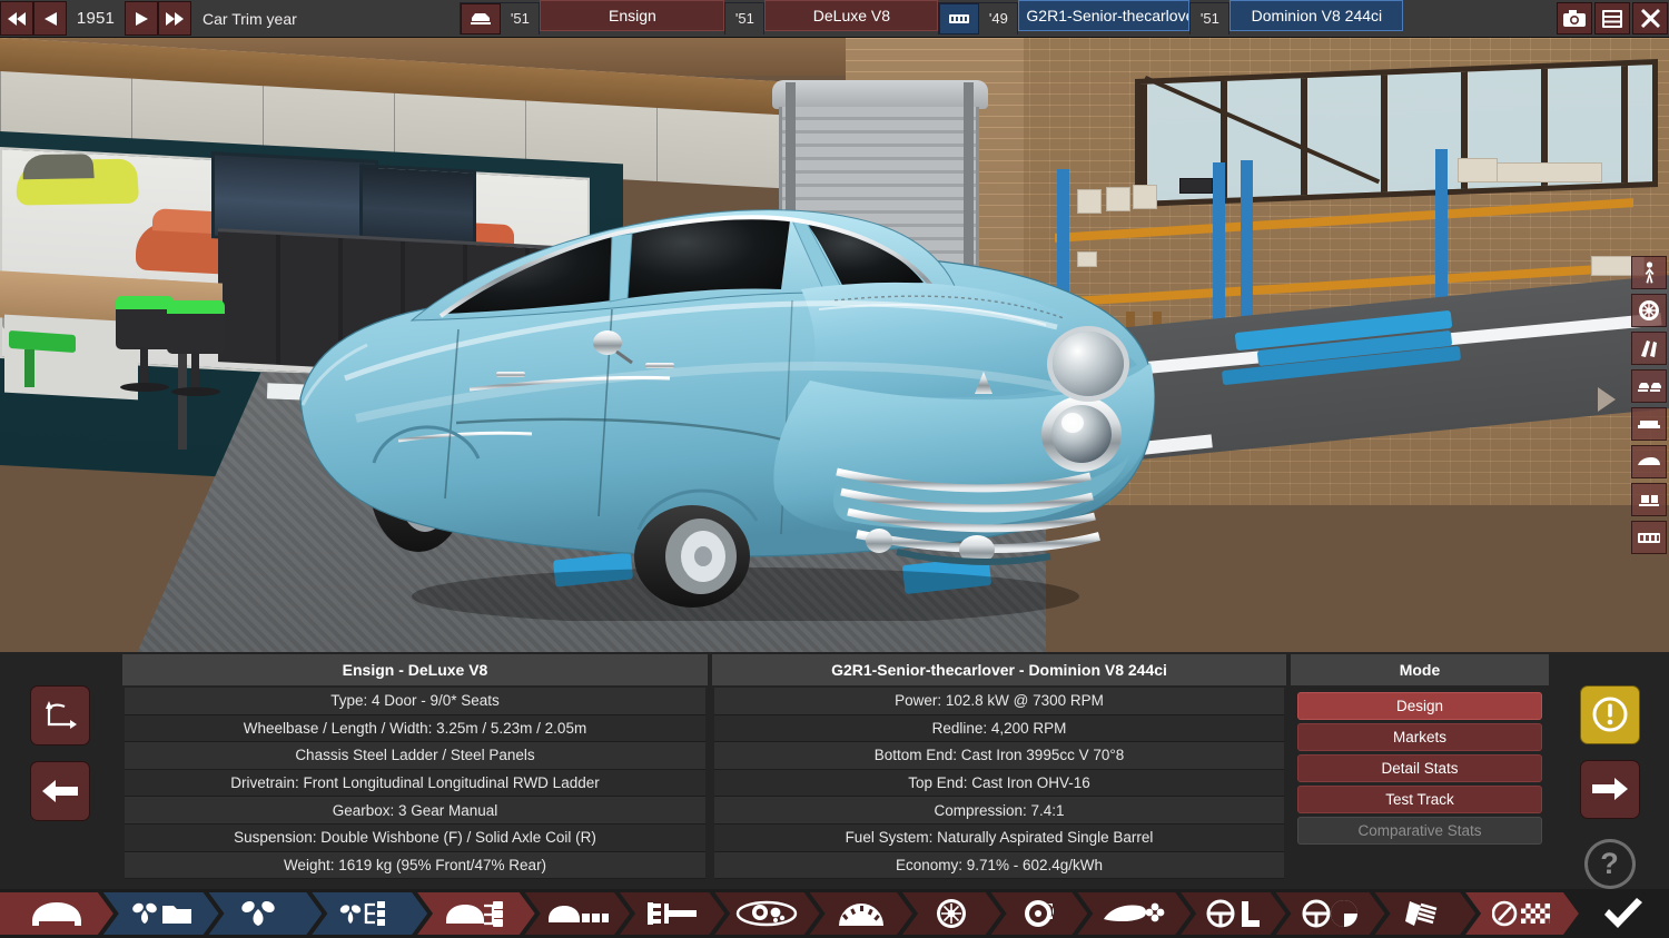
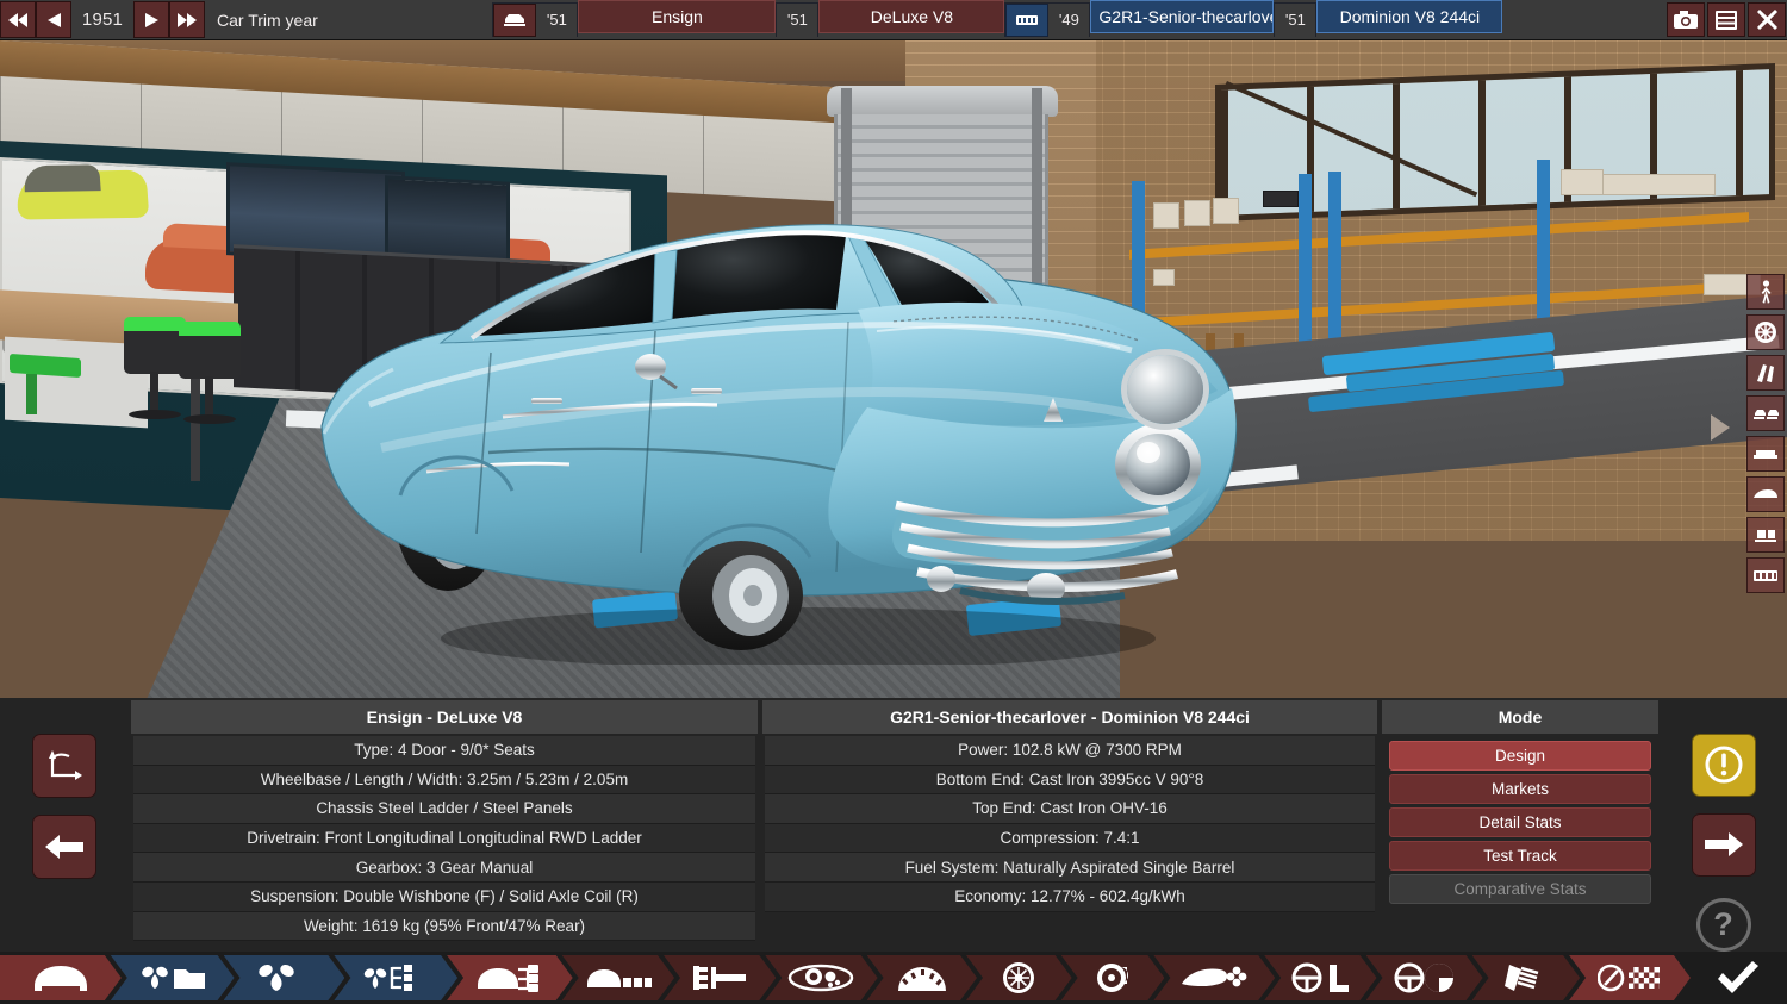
  1951
  Car Trim year
  '51
  Ensign
  '51
  DeLuxe V8
  '49
  G2R1-Senior-thecarlov
  '51
  Dominion V8 244ci
  Ensign - DeLuxe V8
  Type: 4 Door - 9/0* Seats
  Wheelbase / Length / Width: 3.25m / 5.23m / 2.05m
  Chassis Steel Ladder / Steel Panels
  Drivetrain: Front Longitudinal Longitudinal RWD Ladder
  Gearbox: 3 Gear Manual
  Suspension: Double Wishbone (F) / Solid Axle Coil (R)
  Weight: 1619 kg (95% Front/47% Rear)
  G2R1-Senior-thecarlover - Dominion V8 244ci
  Power: 102.8 kW @ 7300 RPM
- Redline: 4,200 RPM
- Bottom End: Cast Iron 3995cc V 70°8
+ Bottom End: Cast Iron 3995cc V 90°8
  Top End: Cast Iron OHV-16
  Compression: 7.4:1
  Fuel System: Naturally Aspirated Single Barrel
- Economy: 9.71% - 602.4g/kWh
+ Economy: 12.77% - 602.4g/kWh
  Mode
  Design
  Markets
  Detail Stats
  Test Track
  Comparative Stats
  ?
